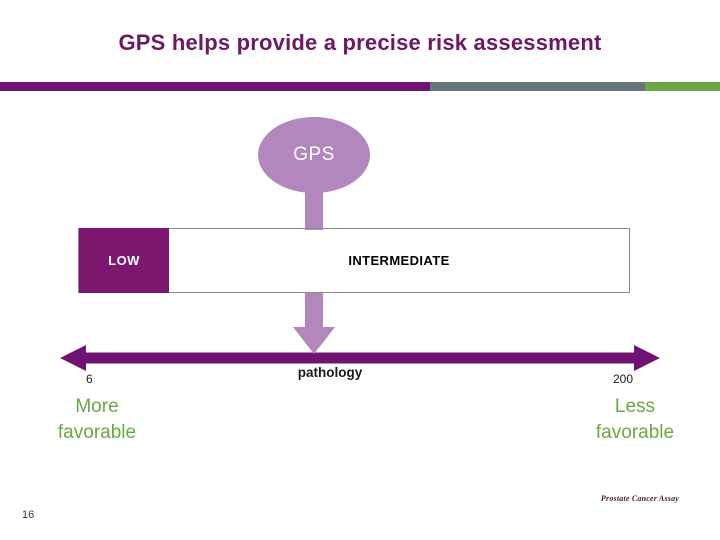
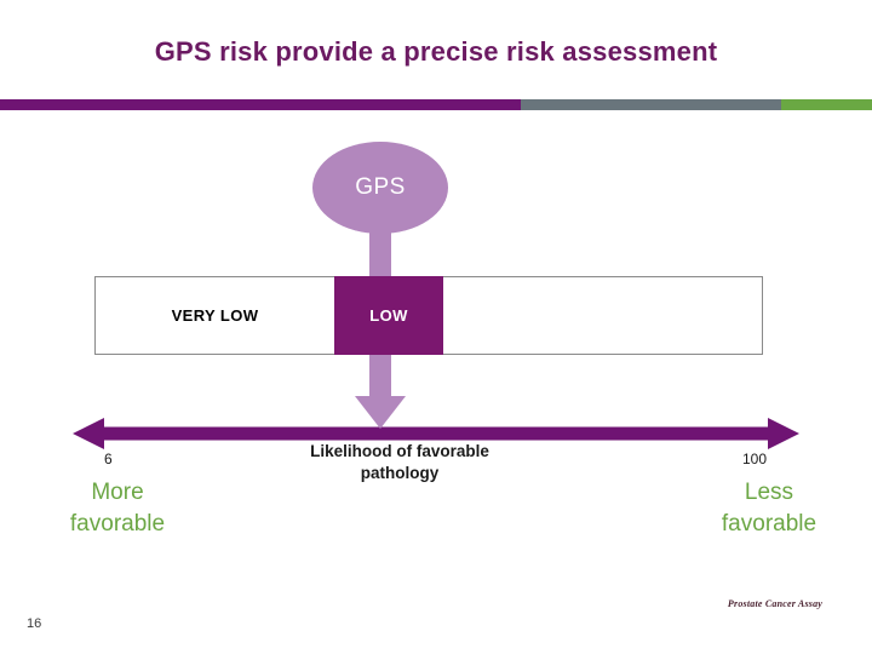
- GPS helps provide a precise risk assessment
+ GPS risk provide a precise risk assessment
  GPS
+ VERY LOW
  LOW
- INTERMEDIATE
  6
- 200
+ 100
+ Likelihood of favorable
  pathology
  More
  favorable
  Less
  favorable
  16
  Prostate Cancer Assay
